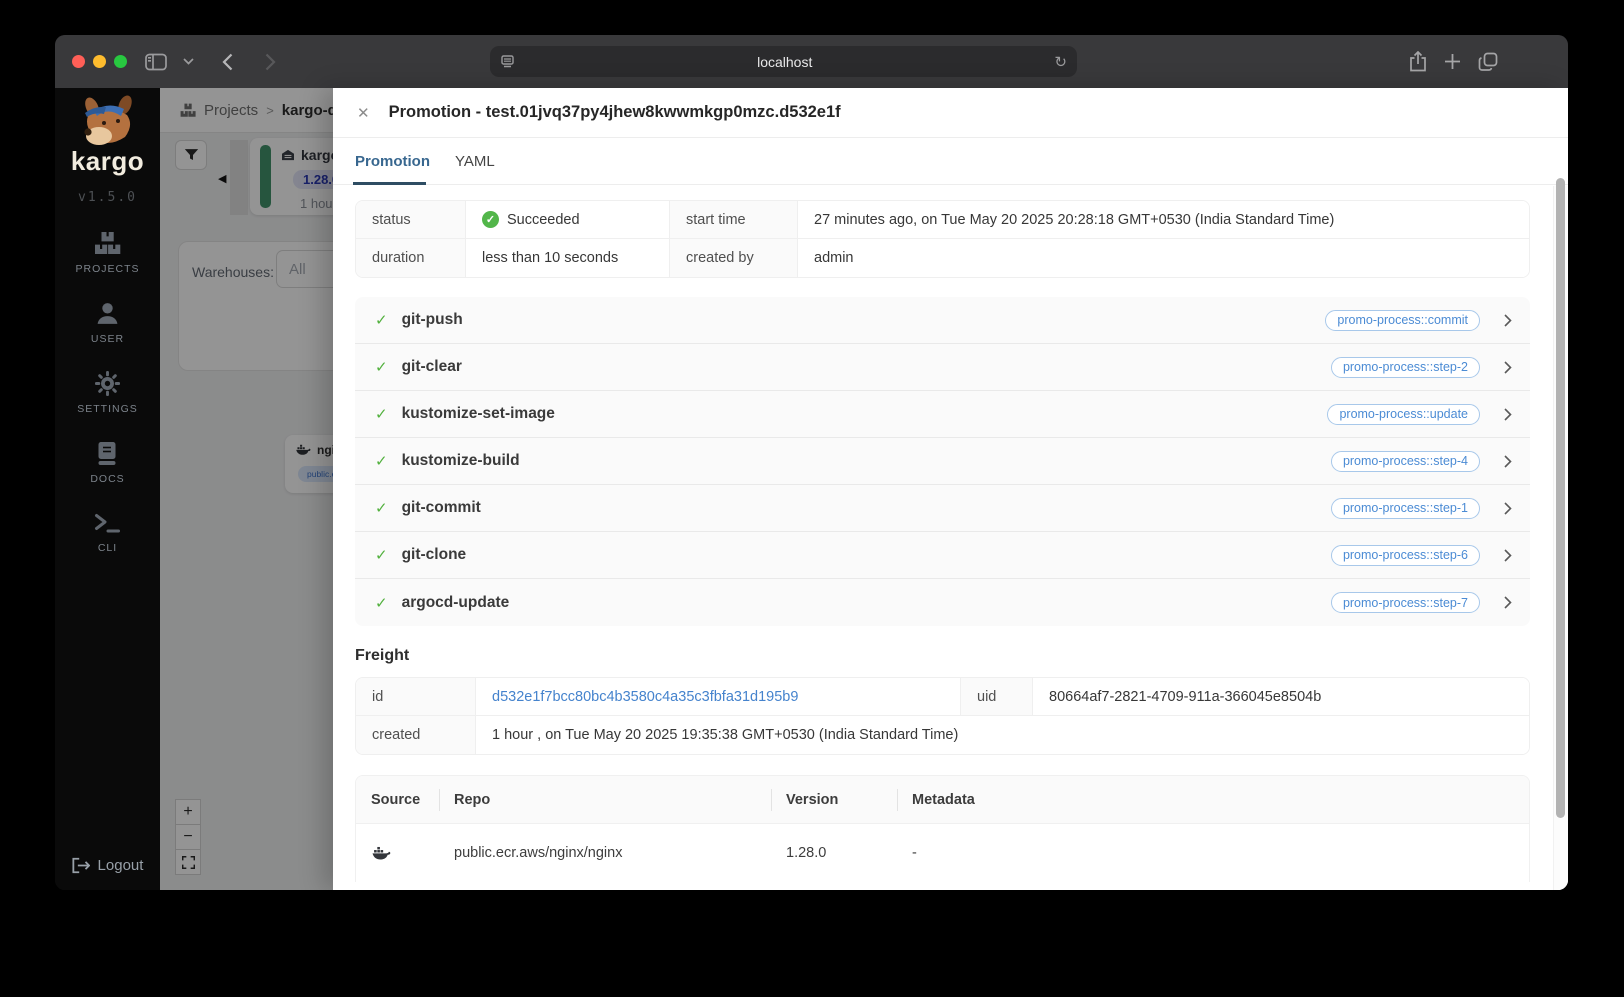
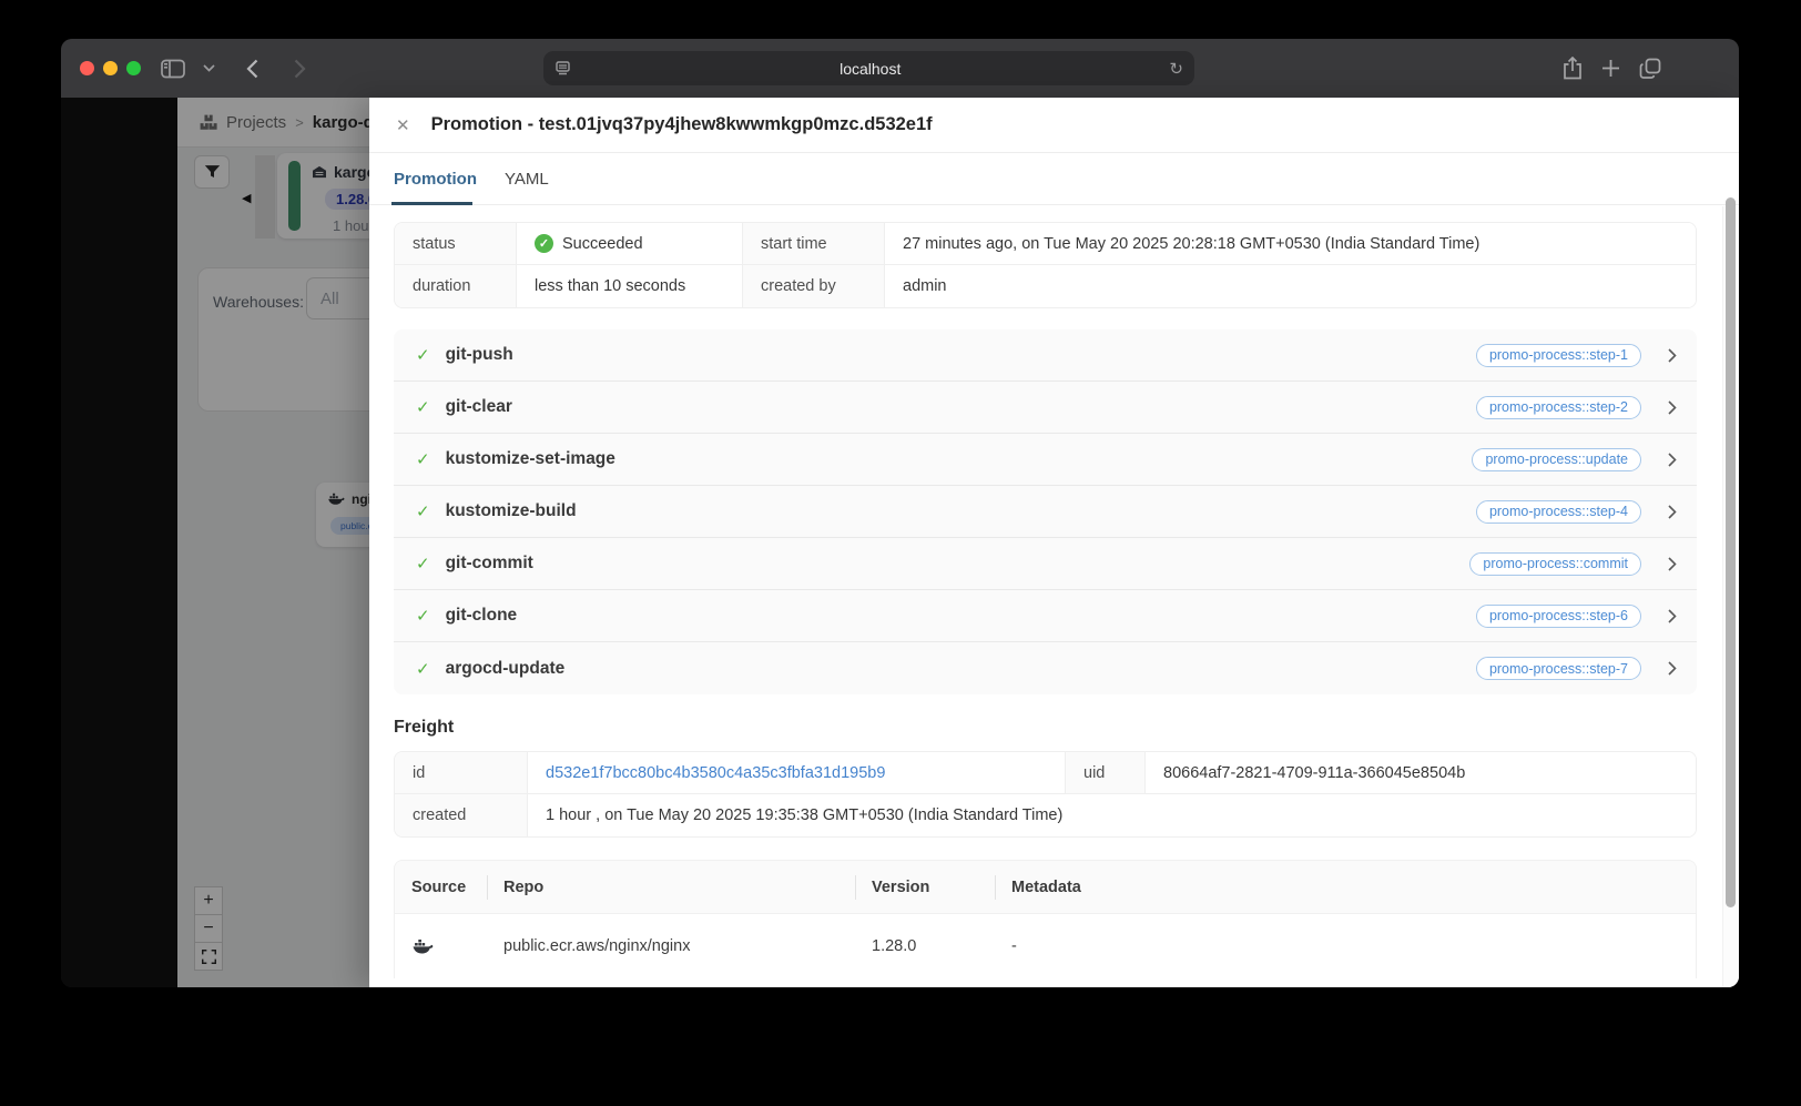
  localhost
  ↻
- kargo
- v1.5.0
- PROJECTS
- USER
- SETTINGS
- DOCS
- CLI
- Logout
  Projects
  >
  kargo-
  ◀
  1.28.
  1 hou
  Warehouses:
  All
  +
  −
  ✕
  Promotion - test.01jvq37py4jhew8kwwmkgp0mzc.d532e1f
  Promotion
  YAML
  status
  ✓
  Succeeded
  start time
  27 minutes ago, on Tue May 20 2025 20:28:18 GMT+0530 (India Standard Time)
  duration
  less than 10 seconds
  created by
  admin
  ✓
  git-push
- promo-process::commit
+ promo-process::step-1
  ✓
  git-clear
  promo-process::step-2
  ✓
  kustomize-set-image
  promo-process::update
  ✓
  kustomize-build
  promo-process::step-4
  ✓
  git-commit
- promo-process::step-1
+ promo-process::commit
  ✓
  git-clone
  promo-process::step-6
  ✓
  argocd-update
  promo-process::step-7
  Freight
  id
  d532e1f7bcc80bc4b3580c4a35c3fbfa31d195b9
  uid
  80664af7-2821-4709-911a-366045e8504b
  created
  1 hour , on Tue May 20 2025 19:35:38 GMT+0530 (India Standard Time)
  Source
  Repo
  Version
  Metadata
  public.ecr.aws/nginx/nginx
  1.28.0
  -
